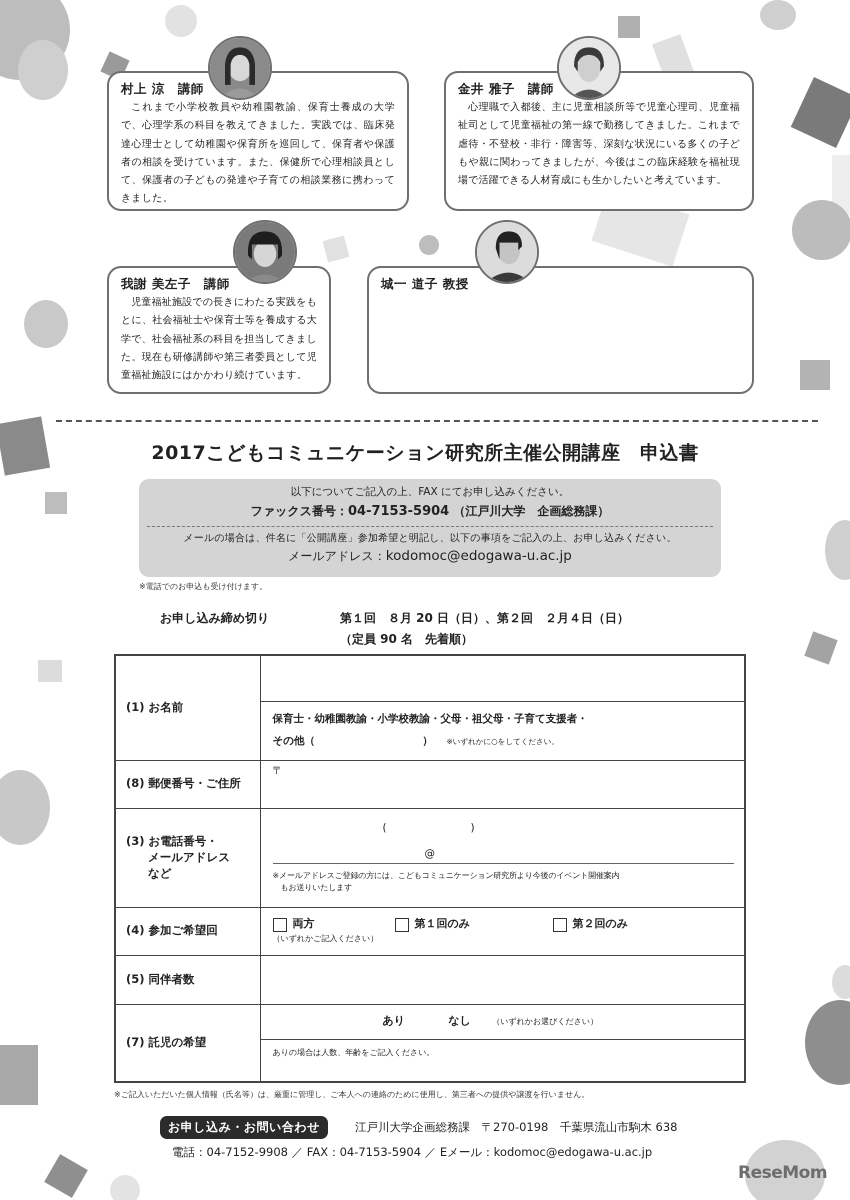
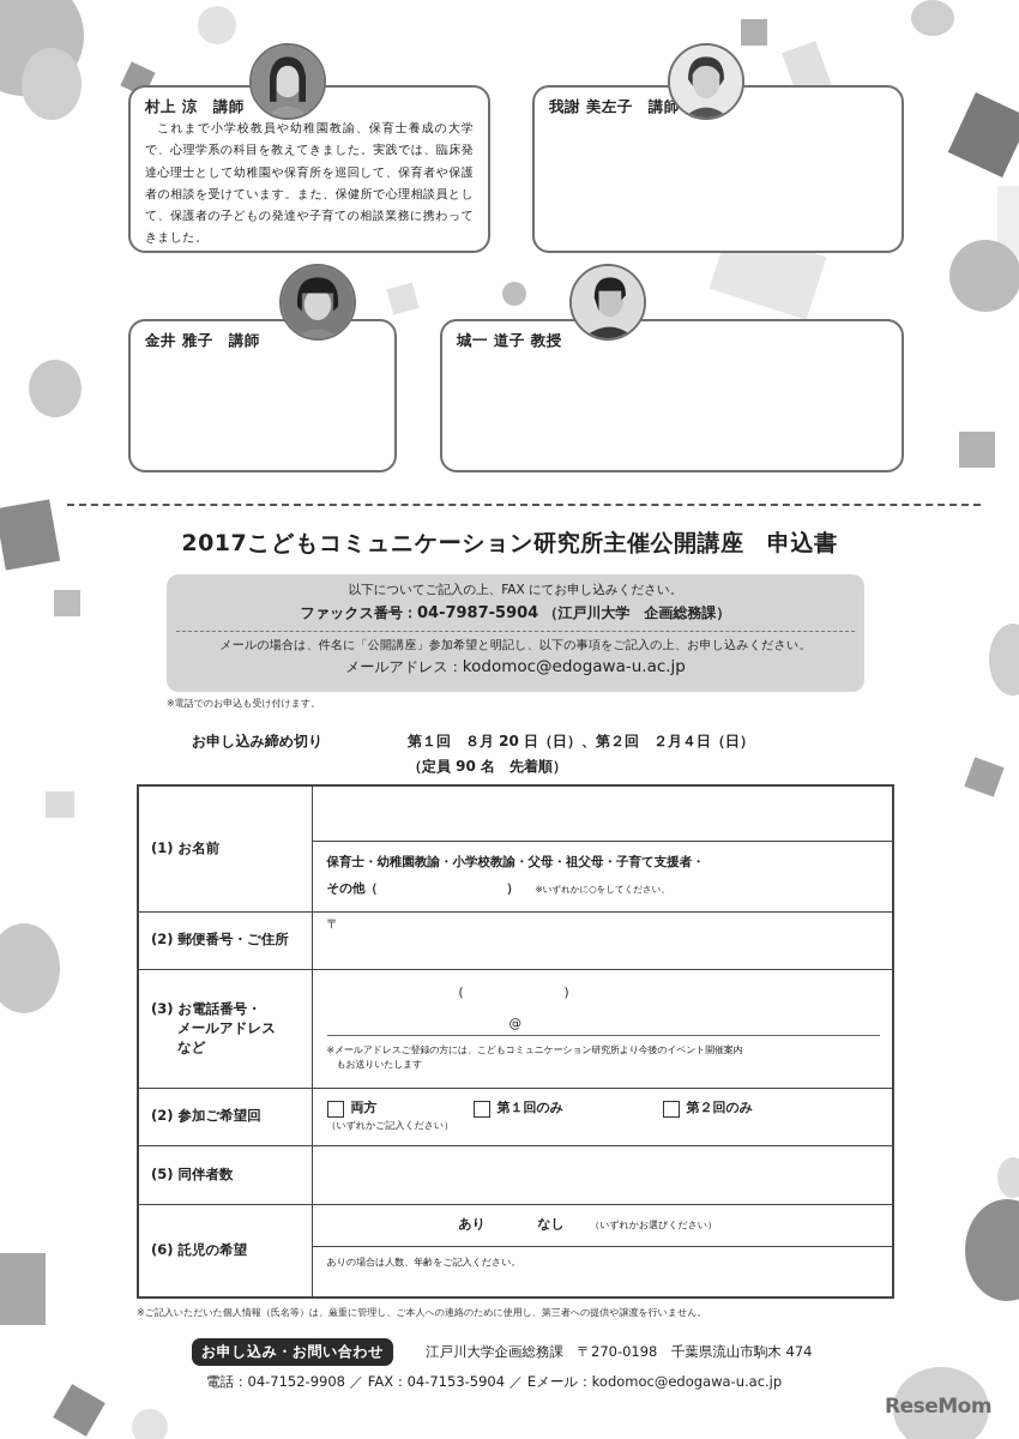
  村上 涼 講師
  これまで小学校教員や幼稚園教諭、保育士養成の大学で、心理学系の科目を教えてきました。実践では、臨床発達心理士として幼稚園や保育所を巡回して、保育者や保護者の相談を受けています。また、保健所で心理相談員として、保護者の子どもの発達や子育ての相談業務に携わってきました。
- 金井 雅子 講師
+ 我謝 美左子 講師
- 心理職で入都後、主に児童相談所等で児童心理司、児童福祉司として児童福祉の第一線で勤務してきました。これまで虐待・不登校・非行・障害等、深刻な状況にいる多くの子どもや親に関わってきましたが、今後はこの臨床経験を福祉現場で活躍できる人材育成にも生かしたいと考えています。
- 我謝 美左子 講師
+ 金井 雅子 講師
- 児童福祉施設での長きにわたる実践をもとに、社会福祉士や保育士等を養成する大学で、社会福祉系の科目を担当してきました。現在も研修講師や第三者委員として児童福祉施設にはかかわり続けています。
  城一 道子 教授
  2017こどもコミュニケーション研究所主催公開講座 申込書
  以下についてご記入の上、FAX にてお申し込みください。
- ファックス番号：04-7153-5904 （江戸川大学 企画総務課）
+ ファックス番号：04-7987-5904 （江戸川大学 企画総務課）
  メールの場合は、件名に「公開講座」参加希望と明記し、以下の事項をご記入の上、お申し込みください。
  メールアドレス：kodomoc@edogawa-u.ac.jp
  ※電話でのお申込も受け付けます。
  お申し込み締め切り 第１回 ８月 20 日（日）、第２回 ２月４日（日）
  （定員 90 名 先着順）
  (1) お名前
  保育士・幼稚園教諭・小学校教諭・父母・祖父母・子育て支援者・ その他（ ） ※いずれかに○をしてください。
- (8) 郵便番号・ご住所	〒
+ (2) 郵便番号・ご住所	〒
  (3) お電話番号・ メールアドレス など	( ) @ ※メールアドレスご登録の方には、こどもコミュニケーション研究所より今後のイベント開催案内 もお送りいたします
- (4) 参加ご希望回	両方 第１回のみ 第２回のみ （いずれかご記入ください）
+ (2) 参加ご希望回	両方 第１回のみ 第２回のみ （いずれかご記入ください）
  (5) 同伴者数
- (7) 託児の希望	あり なし （いずれかお選びください）
+ (6) 託児の希望	あり なし （いずれかお選びください）
  ありの場合は人数、年齢をご記入ください。
  ※ご記入いただいた個人情報（氏名等）は、厳重に管理し、ご本人への連絡のために使用し、第三者への提供や譲渡を行いません。
  お申し込み・お問い合わせ
- 江戸川大学企画総務課 〒270-0198 千葉県流山市駒木 638
+ 江戸川大学企画総務課 〒270-0198 千葉県流山市駒木 474
  電話：04-7152-9908 ／ FAX：04-7153-5904 ／ Eメール：kodomoc@edogawa-u.ac.jp
  ReseMom
